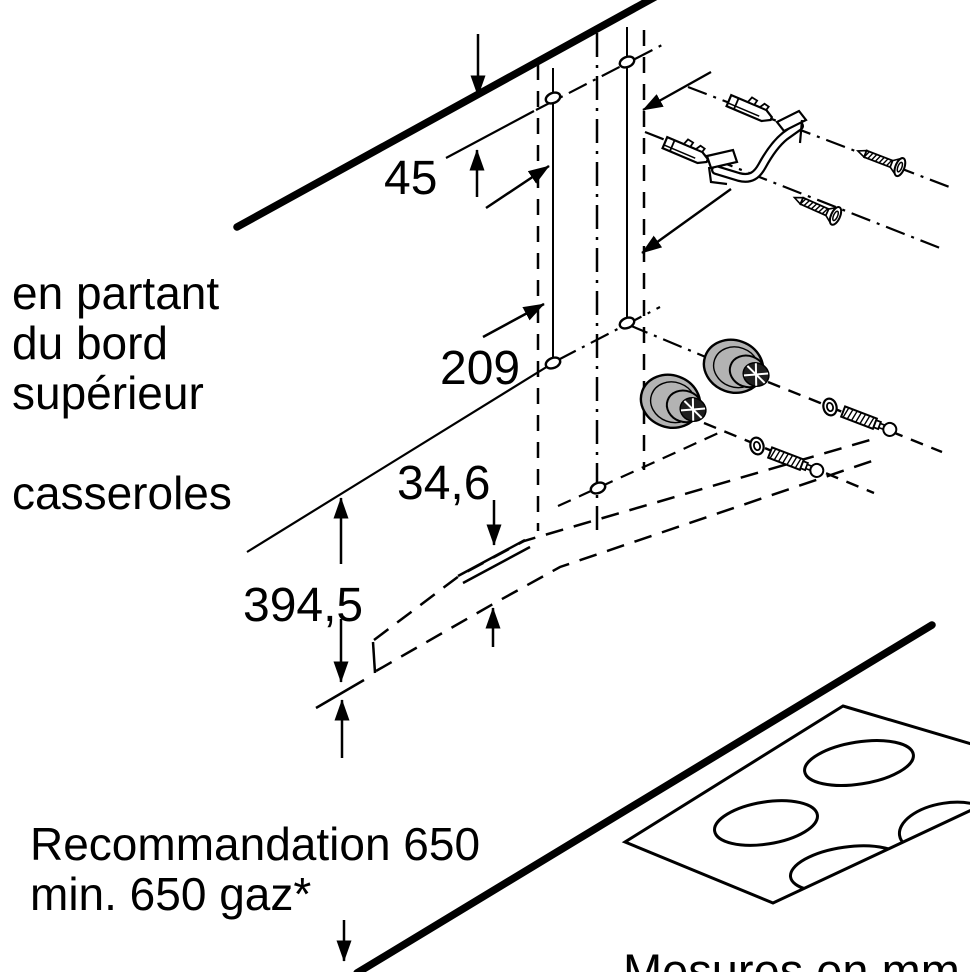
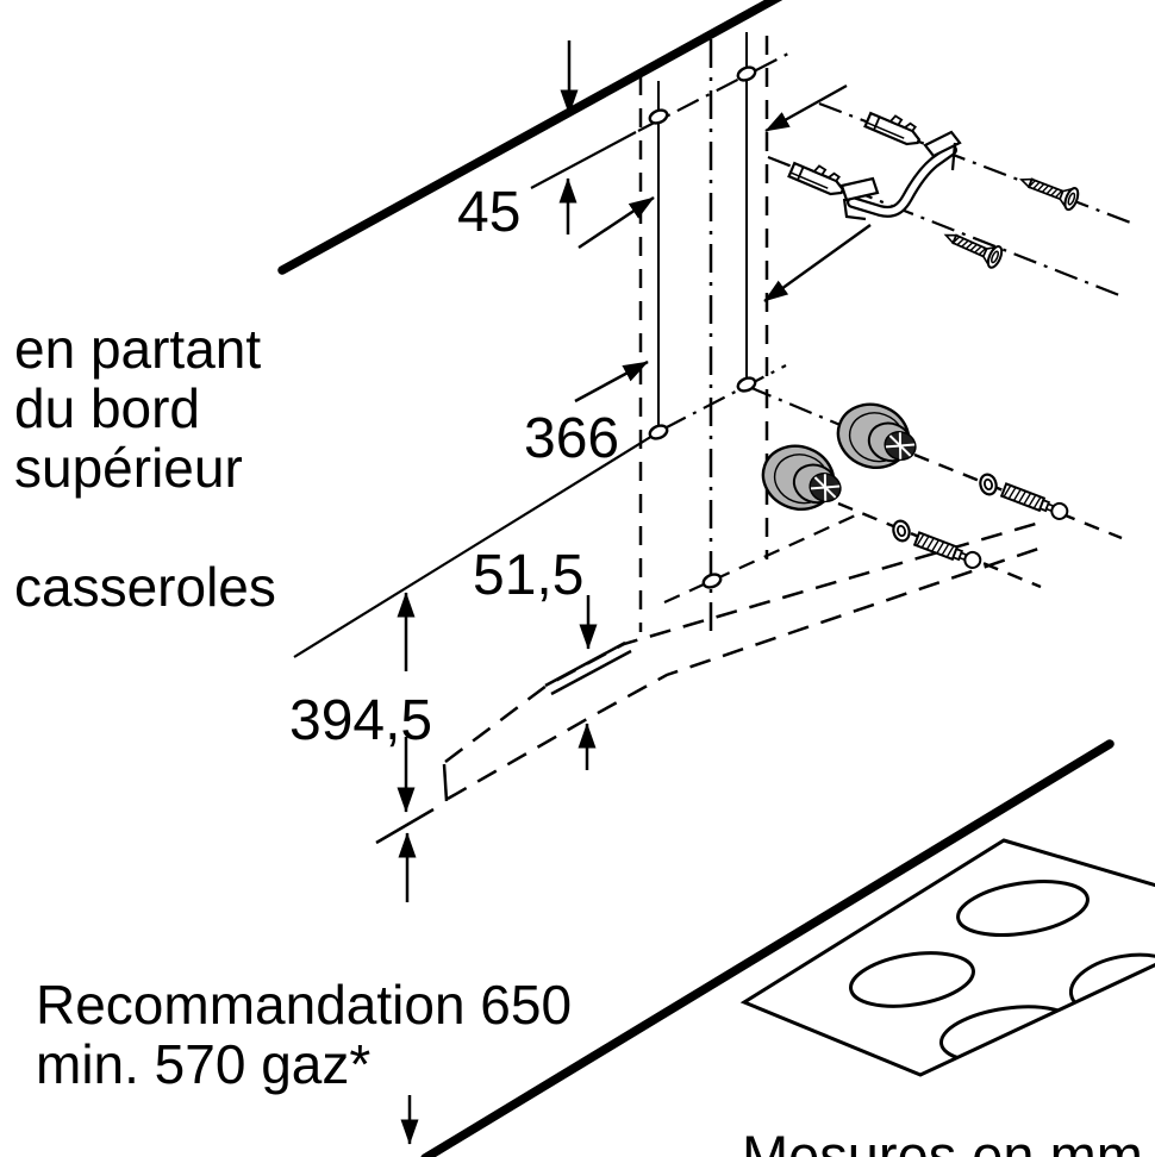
  45
- 209
+ 366
- 34,6
+ 51,5
  394,5
  en partant
  du bord
  supérieur
  casseroles
  Recommandation 650
- min. 650 gaz*
+ min. 570 gaz*
  Mesures en mm
